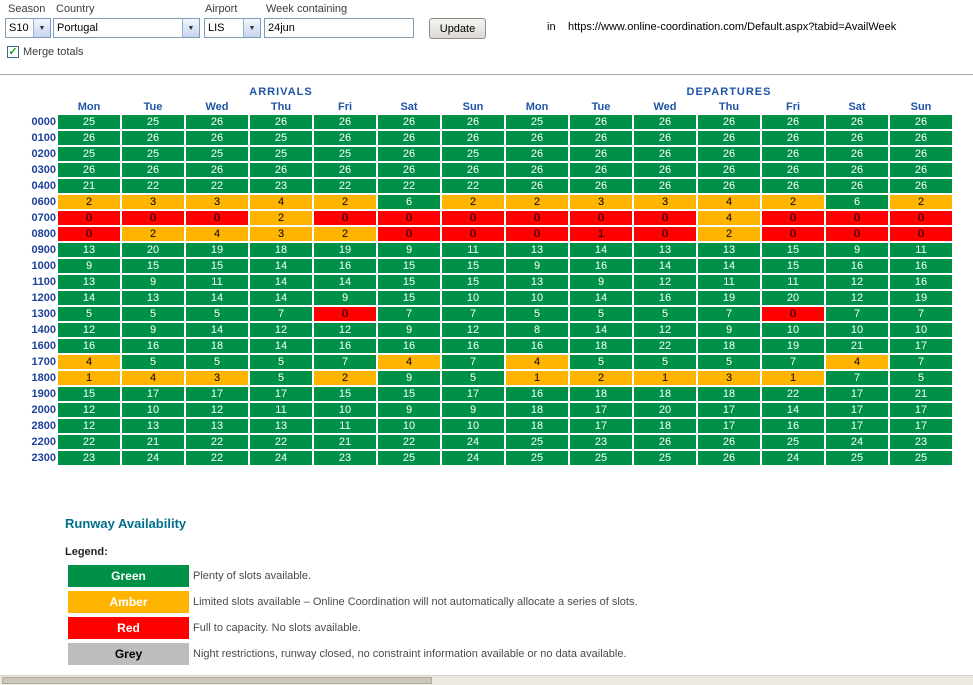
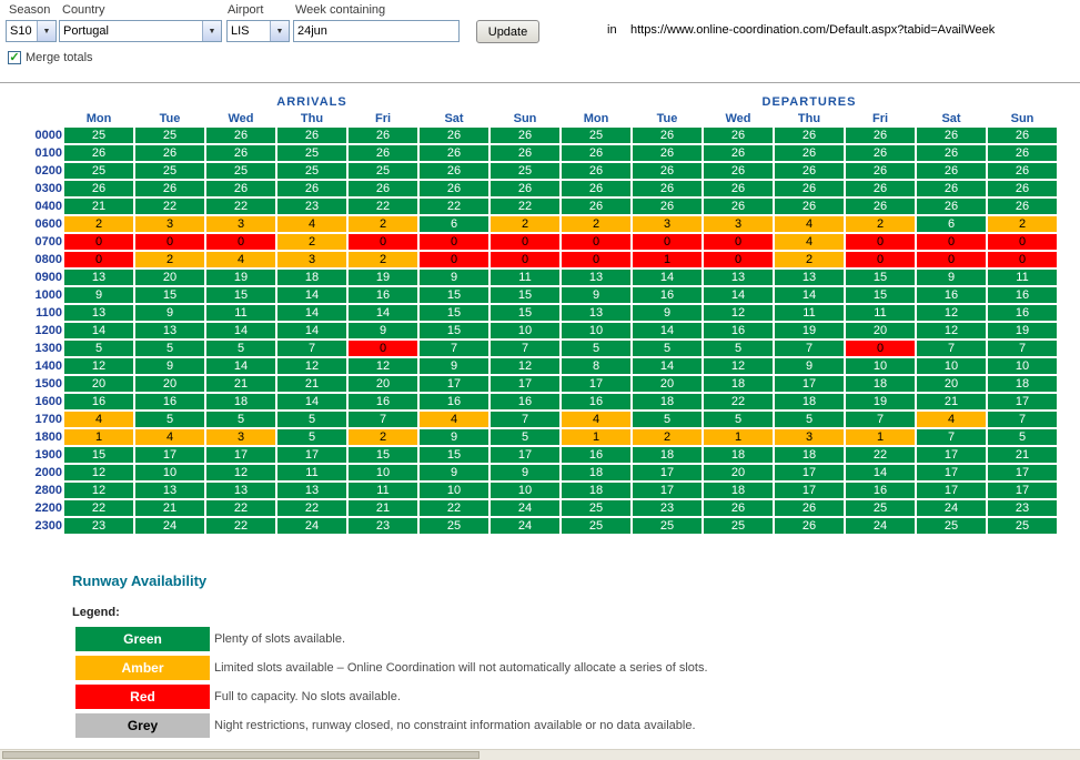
  Season
  Country
  Airport
  Week containing
  S10
  Portugal
  LIS
  24jun
  Update
  in
  https://www.online-coordination.com/Default.aspx?tabid=AvailWeek
  ✓
  Merge totals
  	ARRIVALS	DEPARTURES
  	Mon	Tue	Wed	Thu	Fri	Sat	Sun	Mon	Tue	Wed	Thu	Fri	Sat	Sun
  0000	25	25	26	26	26	26	26	25	26	26	26	26	26	26
  0100	26	26	26	25	26	26	26	26	26	26	26	26	26	26
  0200	25	25	25	25	25	26	25	26	26	26	26	26	26	26
  0300	26	26	26	26	26	26	26	26	26	26	26	26	26	26
  0400	21	22	22	23	22	22	22	26	26	26	26	26	26	26
  0600	2	3	3	4	2	6	2	2	3	3	4	2	6	2
  0700	0	0	0	2	0	0	0	0	0	0	4	0	0	0
  0800	0	2	4	3	2	0	0	0	1	0	2	0	0	0
  0900	13	20	19	18	19	9	11	13	14	13	13	15	9	11
  1000	9	15	15	14	16	15	15	9	16	14	14	15	16	16
  1100	13	9	11	14	14	15	15	13	9	12	11	11	12	16
  1200	14	13	14	14	9	15	10	10	14	16	19	20	12	19
  1300	5	5	5	7	0	7	7	5	5	5	7	0	7	7
  1400	12	9	14	12	12	9	12	8	14	12	9	10	10	10
+ 1500	20	20	21	21	20	17	17	17	20	18	17	18	20	18
  1600	16	16	18	14	16	16	16	16	18	22	18	19	21	17
  1700	4	5	5	5	7	4	7	4	5	5	5	7	4	7
  1800	1	4	3	5	2	9	5	1	2	1	3	1	7	5
  1900	15	17	17	17	15	15	17	16	18	18	18	22	17	21
  2000	12	10	12	11	10	9	9	18	17	20	17	14	17	17
  2800	12	13	13	13	11	10	10	18	17	18	17	16	17	17
  2200	22	21	22	22	21	22	24	25	23	26	26	25	24	23
  2300	23	24	22	24	23	25	24	25	25	25	26	24	25	25
  Runway Availability
  Legend:
  Green
  Plenty of slots available.
  Amber
  Limited slots available – Online Coordination will not automatically allocate a series of slots.
  Red
  Full to capacity. No slots available.
  Grey
  Night restrictions, runway closed, no constraint information available or no data available.
